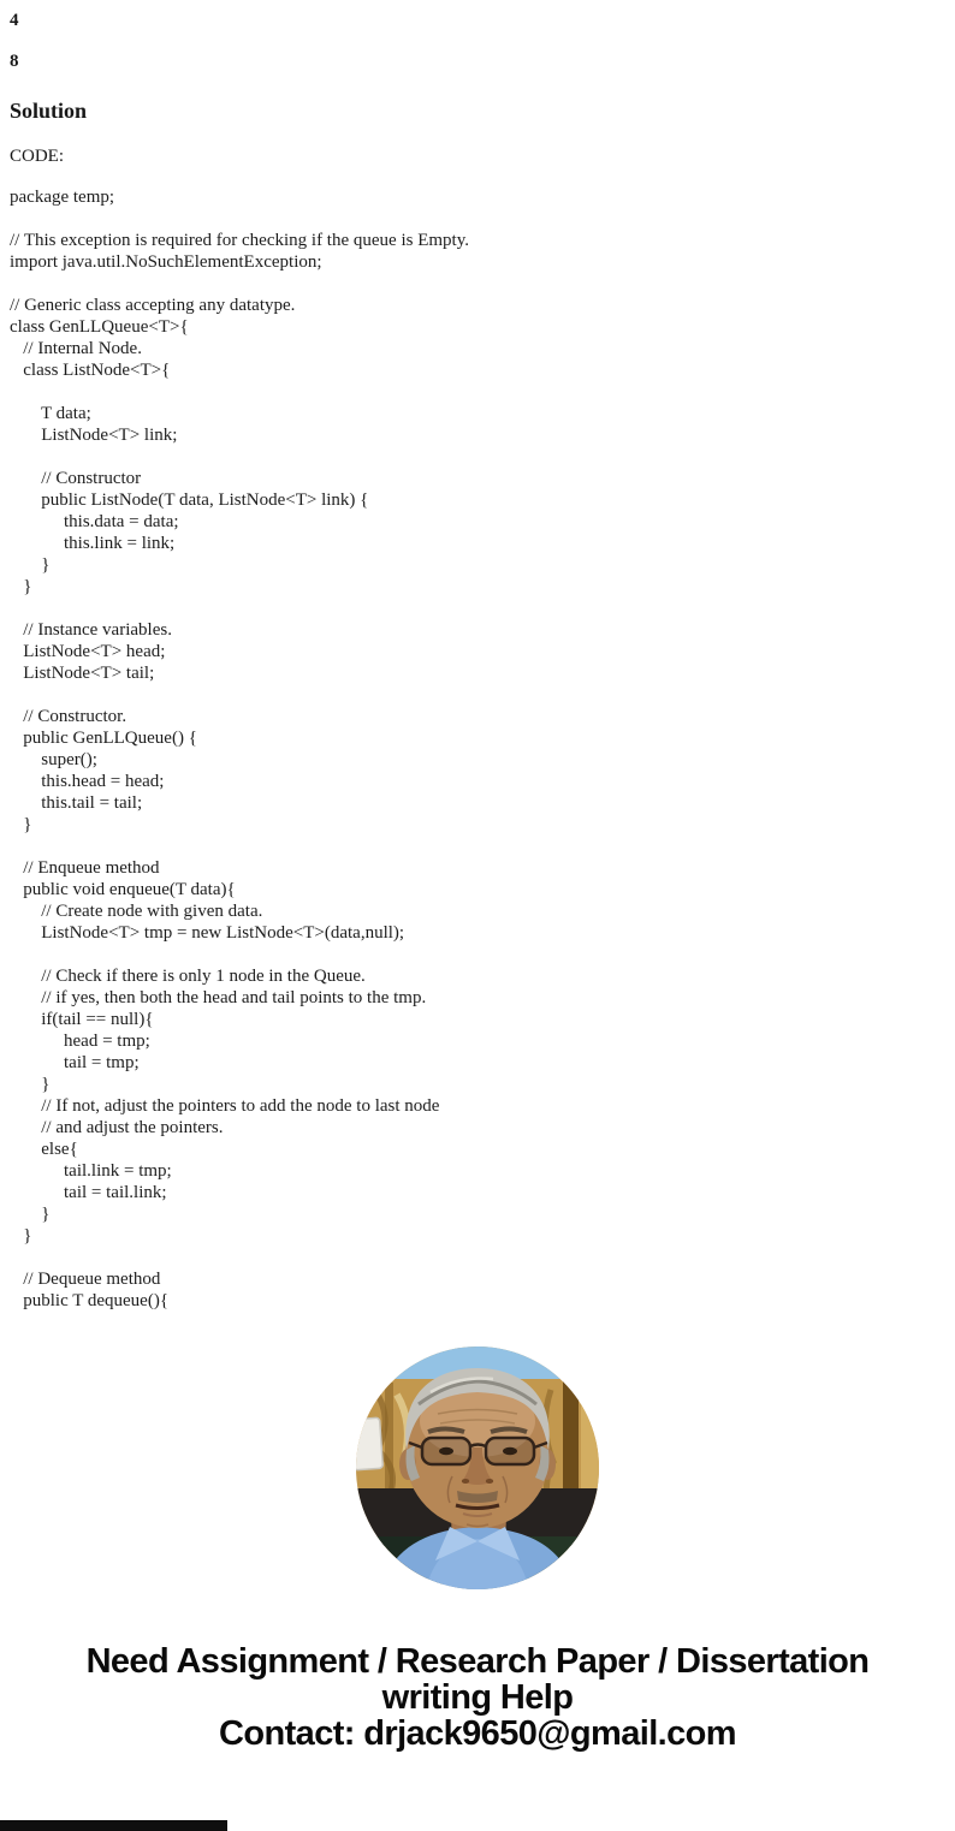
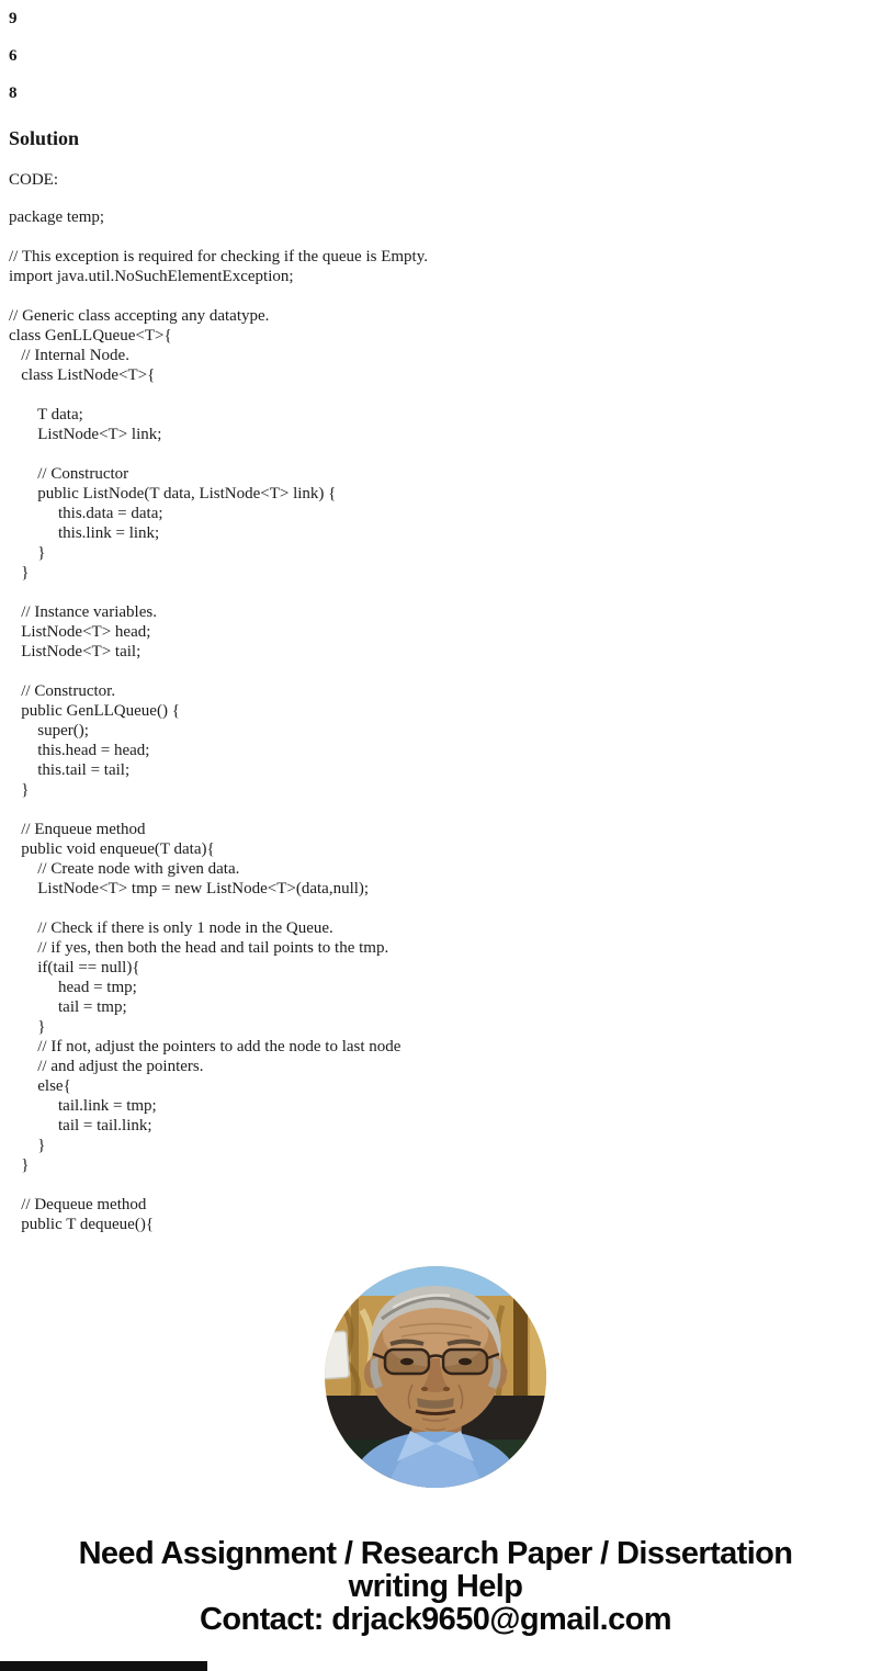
- 4
+ 9
+ 6
  8
  Solution
  CODE:
  package temp;
  // This exception is required for checking if the queue is Empty.
  import java.util.NoSuchElementException;
  // Generic class accepting any datatype.
  class GenLLQueue<T>{
  // Internal Node.
  class ListNode<T>{
  T data;
  ListNode<T> link;
  // Constructor
  public ListNode(T data, ListNode<T> link) {
  this.data = data;
  this.link = link;
  }
  }
  // Instance variables.
  ListNode<T> head;
  ListNode<T> tail;
  // Constructor.
  public GenLLQueue() {
  super();
  this.head = head;
  this.tail = tail;
  }
  // Enqueue method
  public void enqueue(T data){
  // Create node with given data.
  ListNode<T> tmp = new ListNode<T>(data,null);
  // Check if there is only 1 node in the Queue.
  // if yes, then both the head and tail points to the tmp.
  if(tail == null){
  head = tmp;
  tail = tmp;
  }
  // If not, adjust the pointers to add the node to last node
  // and adjust the pointers.
  else{
  tail.link = tmp;
  tail = tail.link;
  }
  }
  // Dequeue method
  public T dequeue(){
  Need Assignment / Research Paper / Dissertation
  writing Help
  Contact: drjack9650@gmail.com
